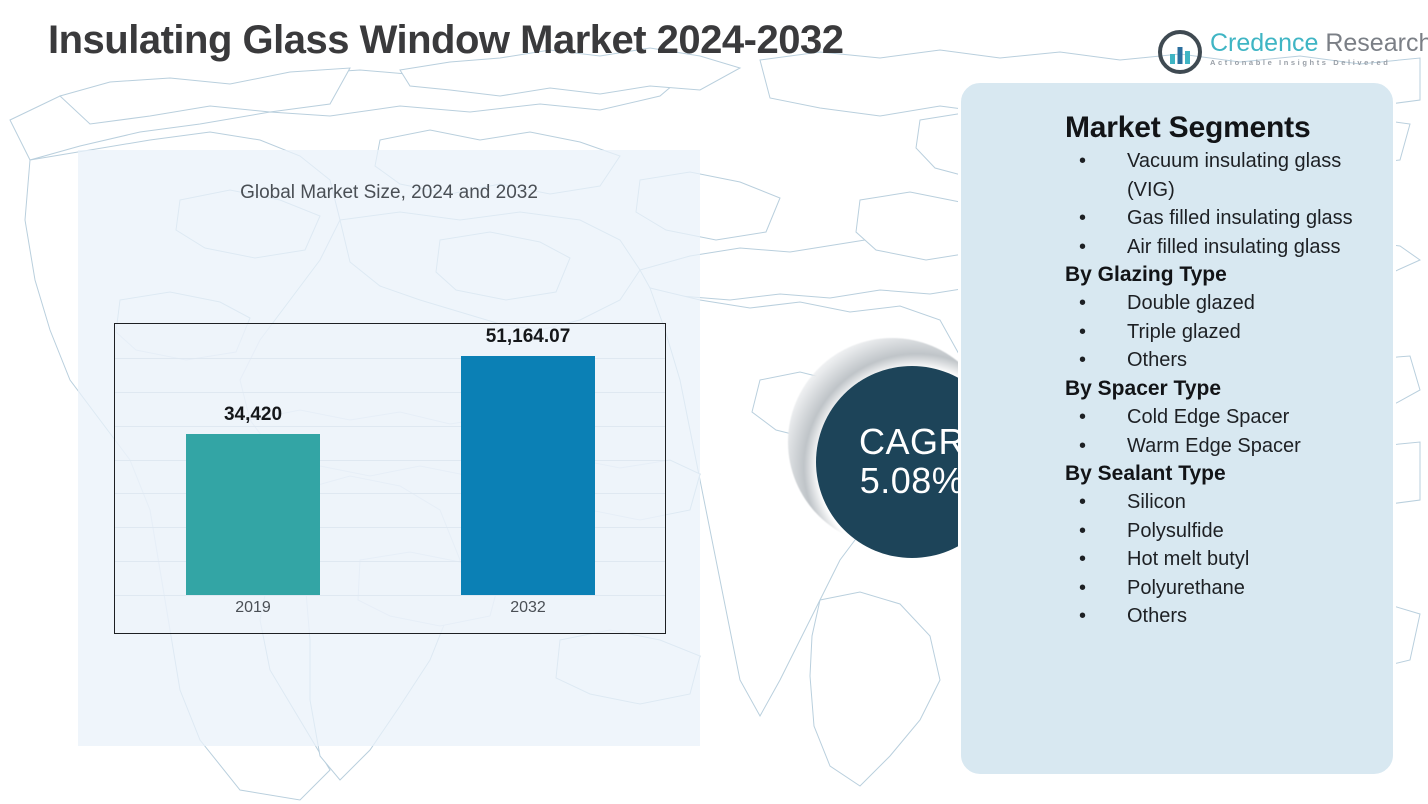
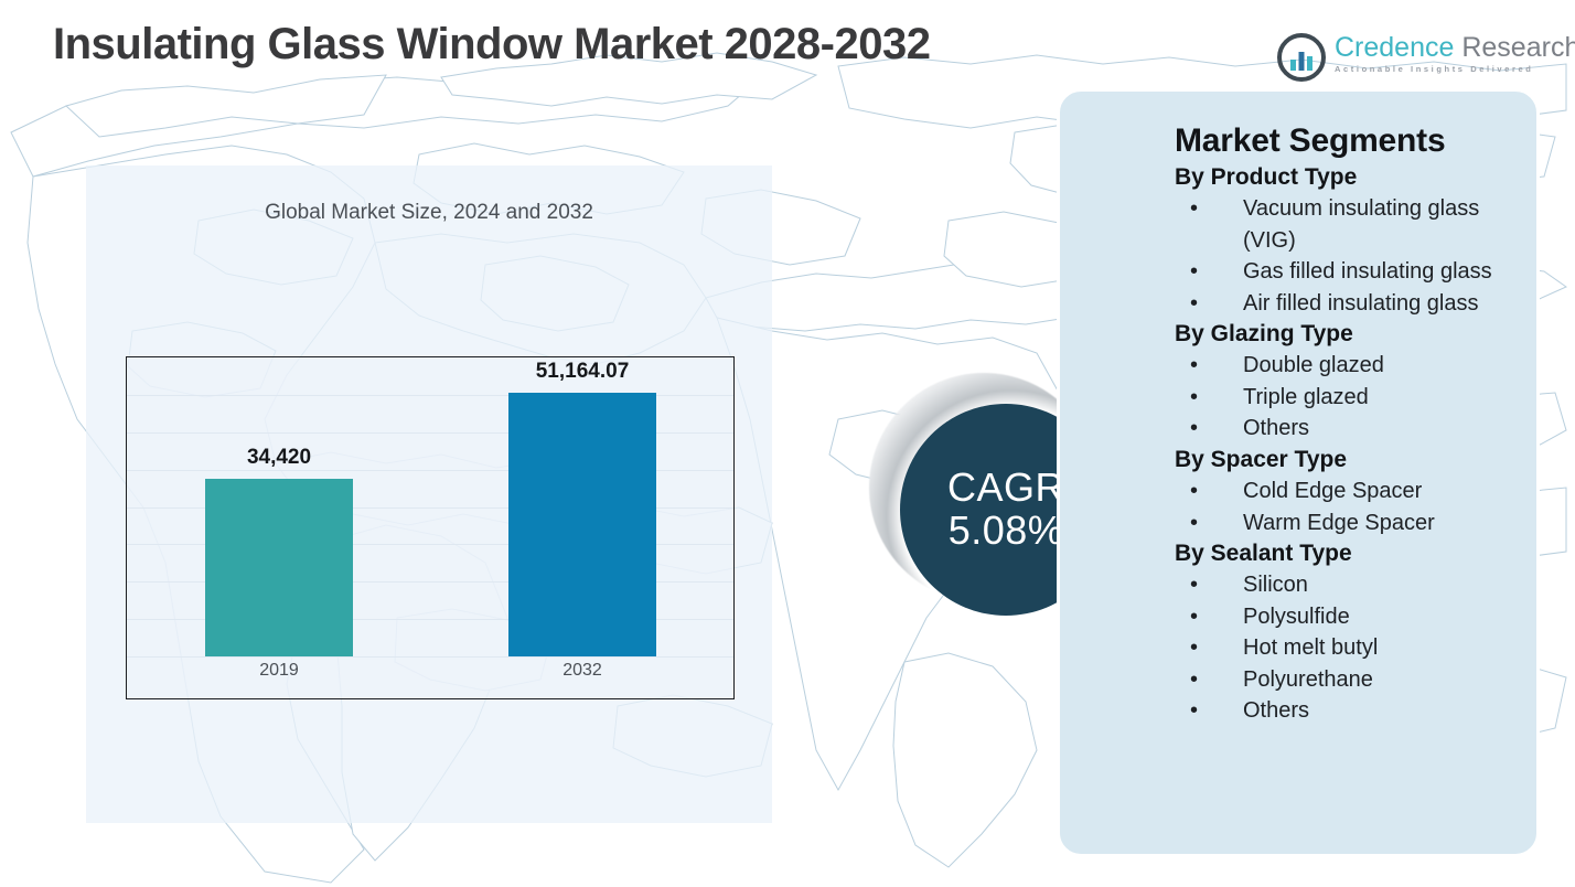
- Insulating Glass Window Market 2024-2032
+ Insulating Glass Window Market 2028-2032
  Credence Research
  Actionable Insights Delivered
  Global Market Size, 2024 and 2032
  34,420
  51,164.07
  2019
  2032
  CAGR
  5.08%
  Market Segments
+ By Product Type
  •
  Vacuum insulating glass (VIG)
  •
  Gas filled insulating glass
  •
  Air filled insulating glass
  By Glazing Type
  •
  Double glazed
  •
  Triple glazed
  •
  Others
  By Spacer Type
  •
  Cold Edge Spacer
  •
  Warm Edge Spacer
  By Sealant Type
  •
  Silicon
  •
  Polysulfide
  •
  Hot melt butyl
  •
  Polyurethane
  •
  Others
